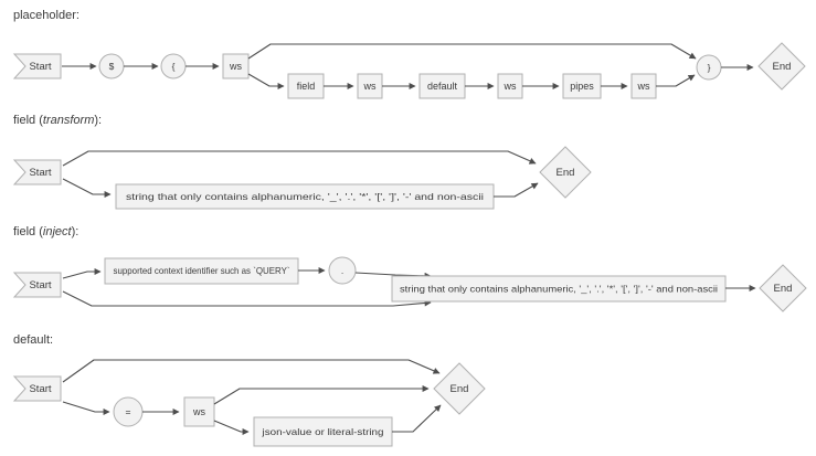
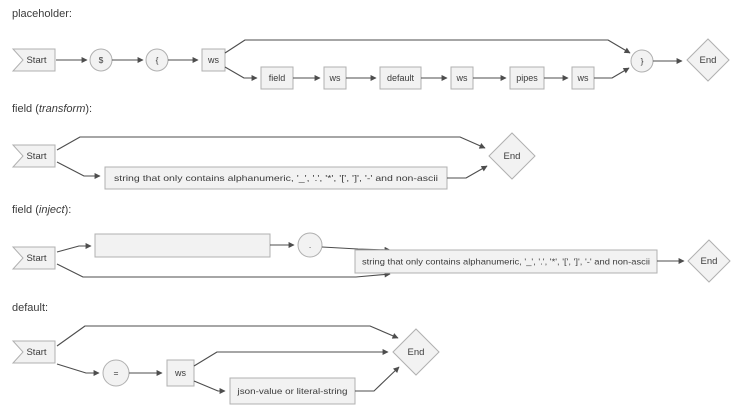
  placeholder:
  Start
  $
  {
  ws
  field
  ws
  default
  ws
  pipes
  ws
  }
  End
  field (transform):
  Start
  string that only contains alphanumeric, '_', '.', '*', '[', ']', '-' and non-ascii
  End
  field (inject):
  Start
- supported context identifier such as `QUERY`
  .
  string that only contains alphanumeric, '_', '.', '*', '[', ']', '-' and non-ascii
  End
  default:
  Start
  =
  ws
  json-value or literal-string
  End
